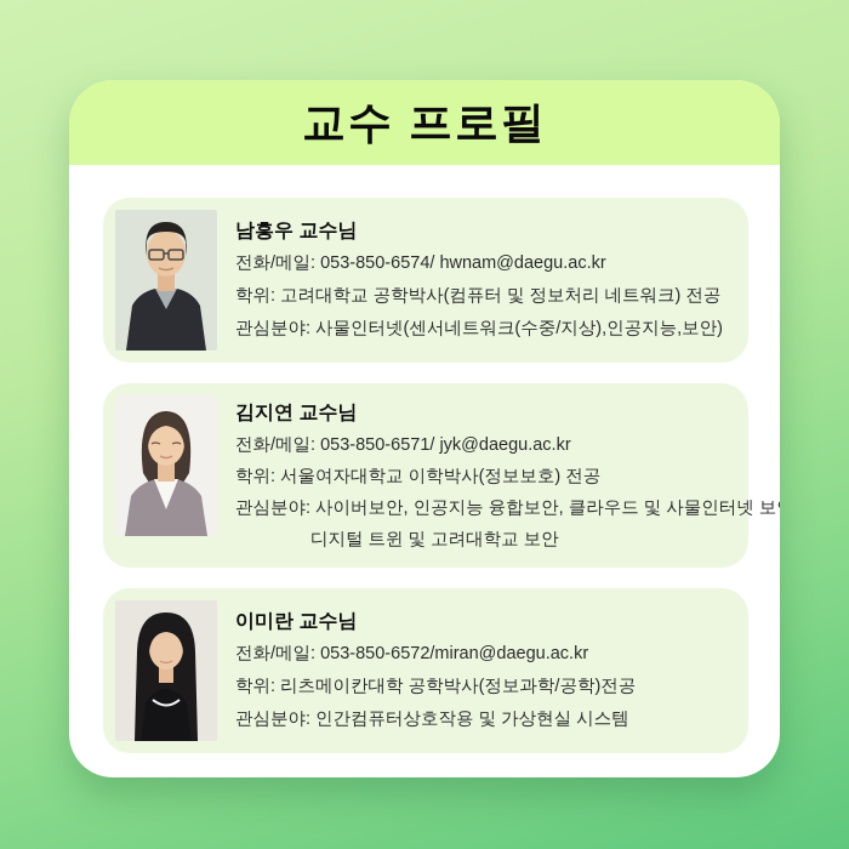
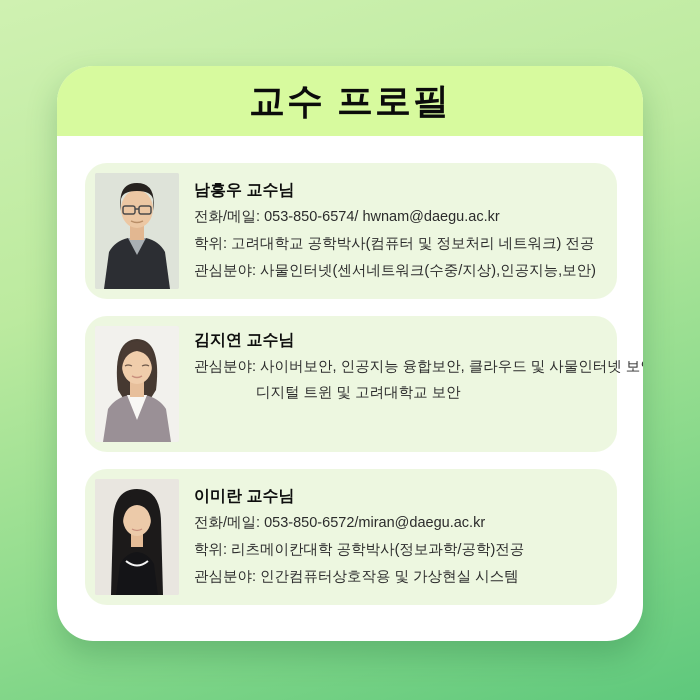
  교수 프로필
  남흥우 교수님
  전화/메일: 053-850-6574/ hwnam@daegu.ac.kr
  학위: 고려대학교 공학박사(컴퓨터 및 정보처리 네트워크) 전공
  관심분야: 사물인터넷(센서네트워크(수중/지상),인공지능,보안)
  김지연 교수님
- 전화/메일: 053-850-6571/ jyk@daegu.ac.kr
- 학위: 서울여자대학교 이학박사(정보보호) 전공
  관심분야: 사이버보안, 인공지능 융합보안, 클라우드 및 사물인터넷 보
  디지털 트윈 및 고려대학교 보안
  이미란 교수님
  전화/메일: 053-850-6572/miran@daegu.ac.kr
  학위: 리츠메이칸대학 공학박사(정보과학/공학)전공
  관심분야: 인간컴퓨터상호작용 및 가상현실 시스템
